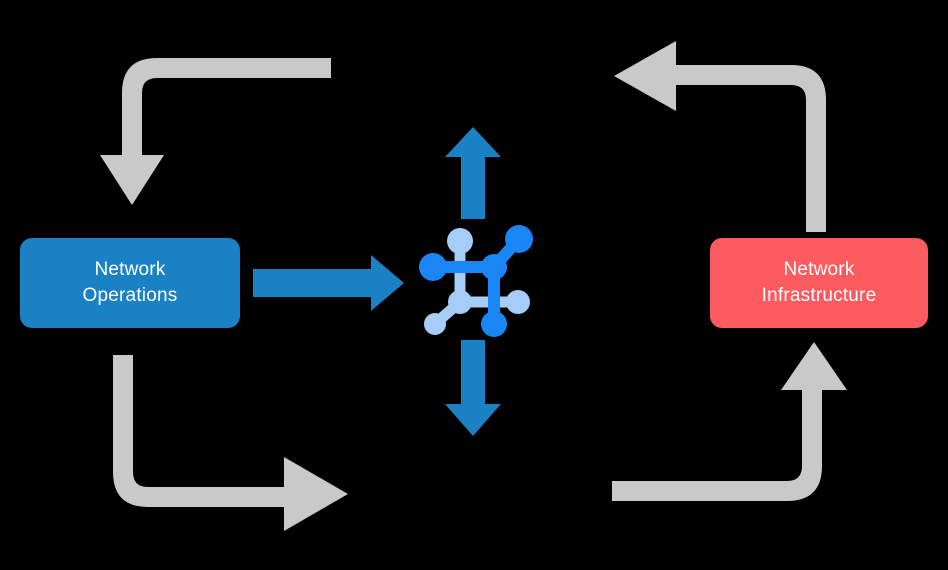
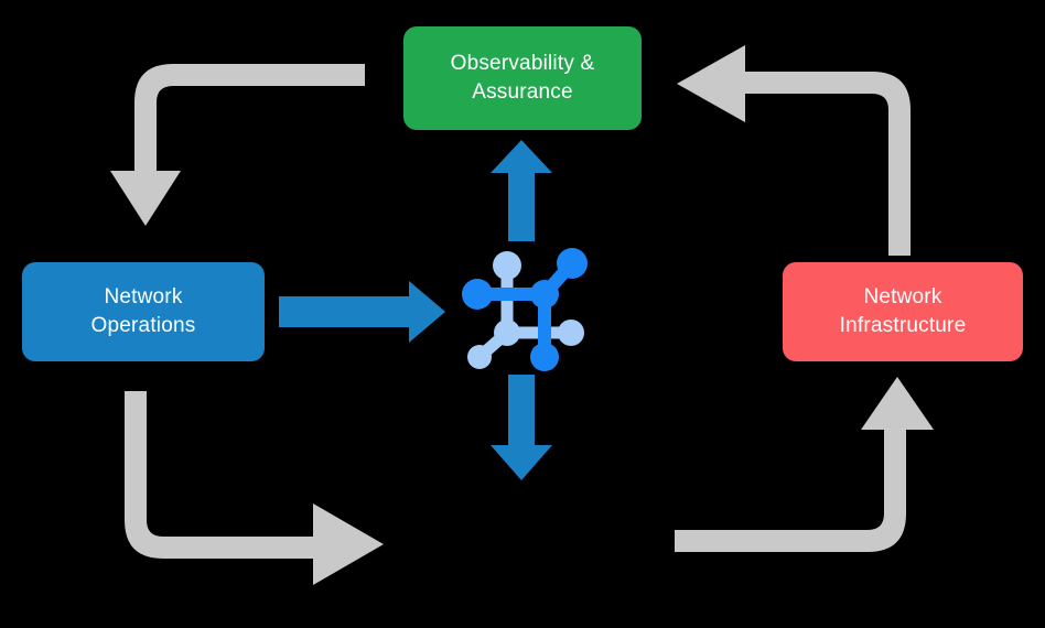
+ Observability &
+ Assurance
  Network
  Operations
  Network
  Infrastructure
